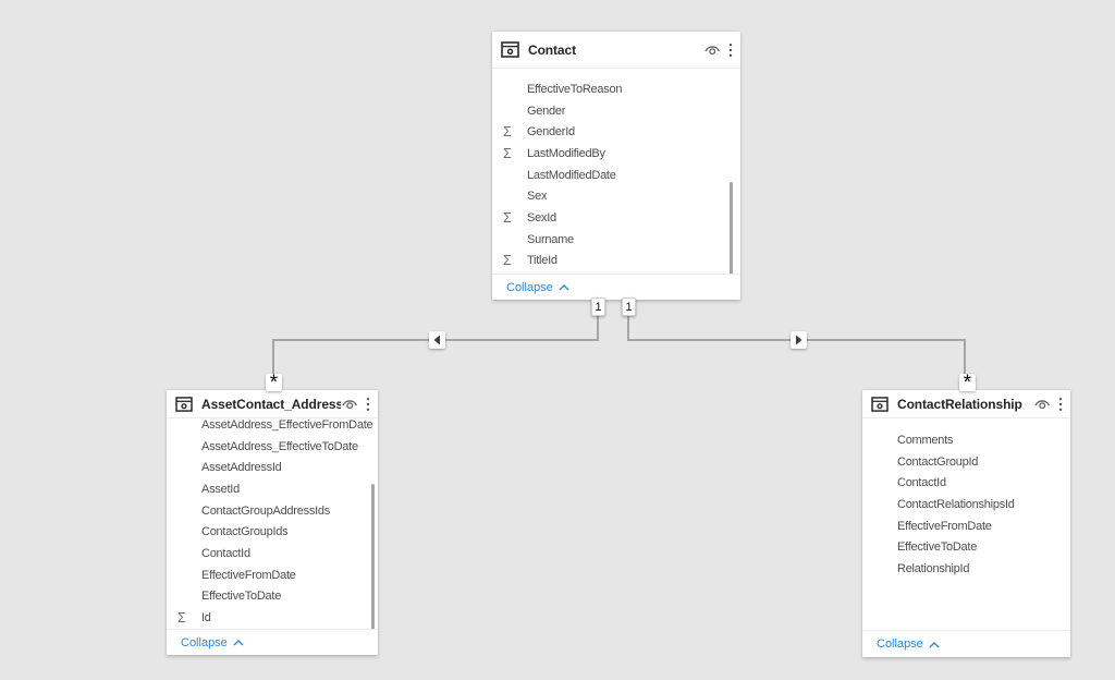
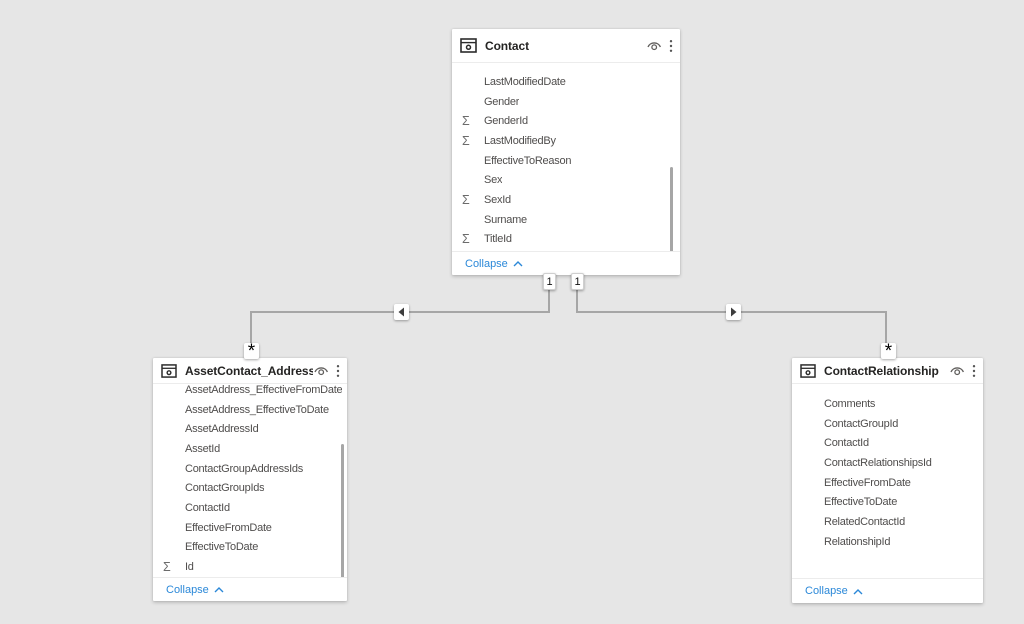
  Contact
- EffectiveToReason
+ LastModifiedDate
  Gender
  Σ
  GenderId
  Σ
  LastModifiedBy
- LastModifiedDate
+ EffectiveToReason
  Sex
  Σ
  SexId
  Surname
  Σ
  TitleId
  Collapse
  AssetContact_Address
  AssetAddress_EffectiveFromDate
  AssetAddress_EffectiveToDate
  AssetAddressId
  AssetId
  ContactGroupAddressIds
  ContactGroupIds
  ContactId
  EffectiveFromDate
  EffectiveToDate
  Σ
  Id
  Collapse
  ContactRelationship
  Comments
  ContactGroupId
  ContactId
  ContactRelationshipsId
  EffectiveFromDate
  EffectiveToDate
+ RelatedContactId
  RelationshipId
  Collapse
  1
  1
  *
  *
